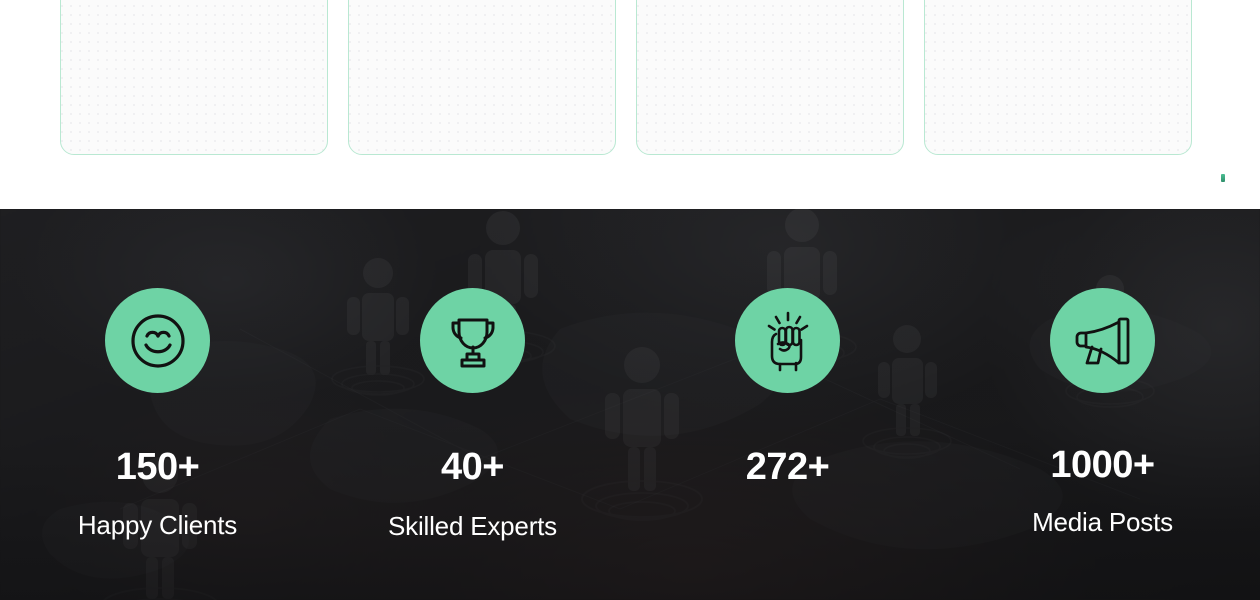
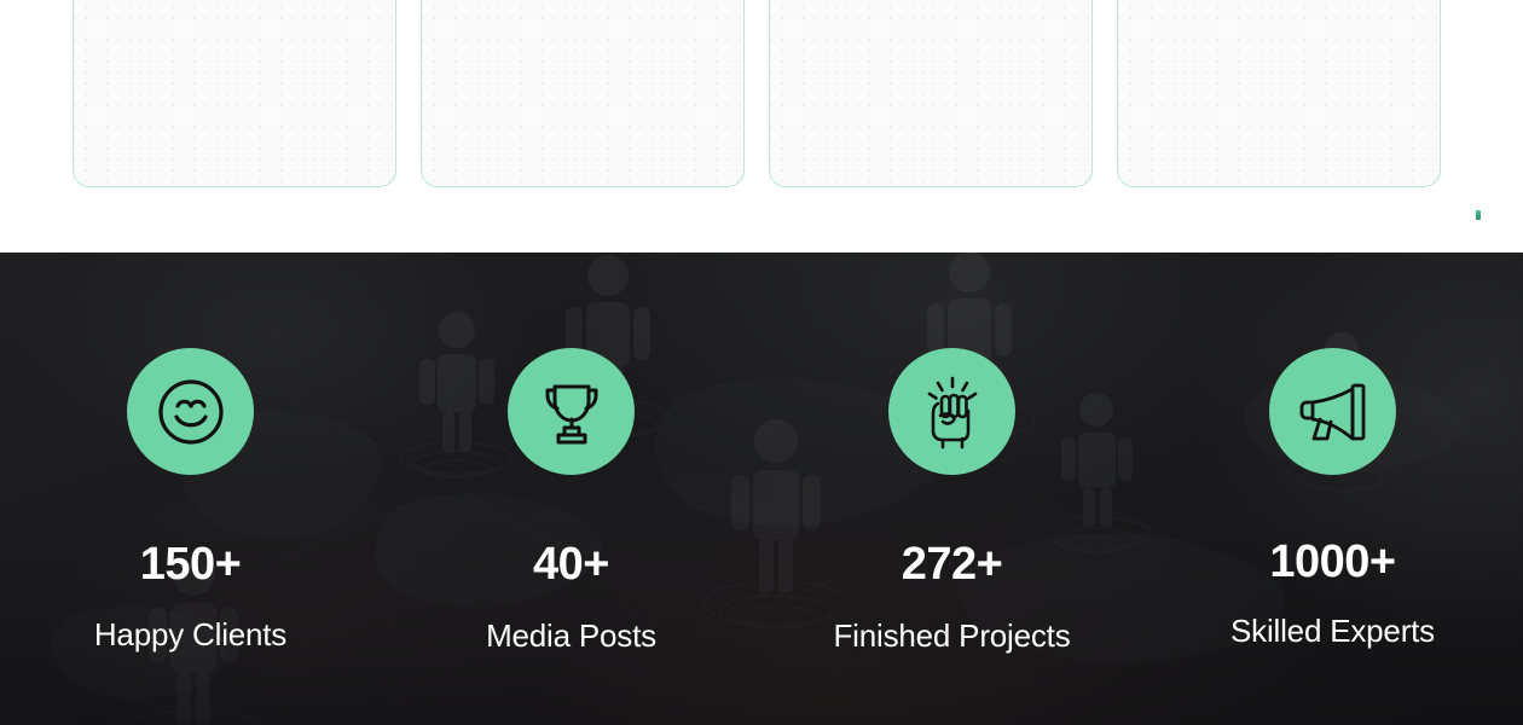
  150+
  Happy Clients
  40+
- Skilled Experts
+ Media Posts
  272+
+ Finished Projects
  1000+
- Media Posts
+ Skilled Experts
